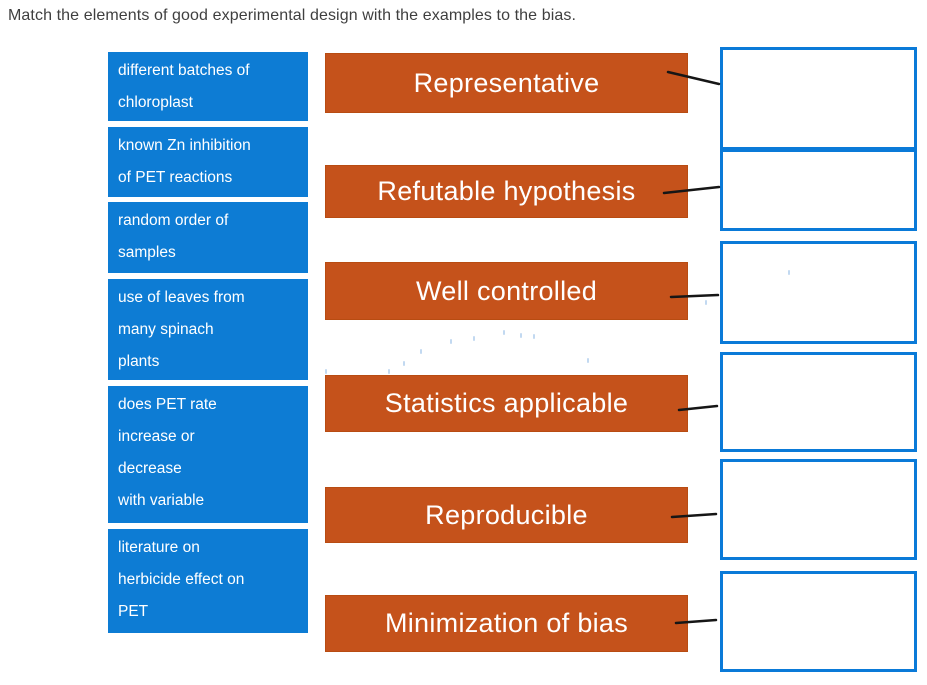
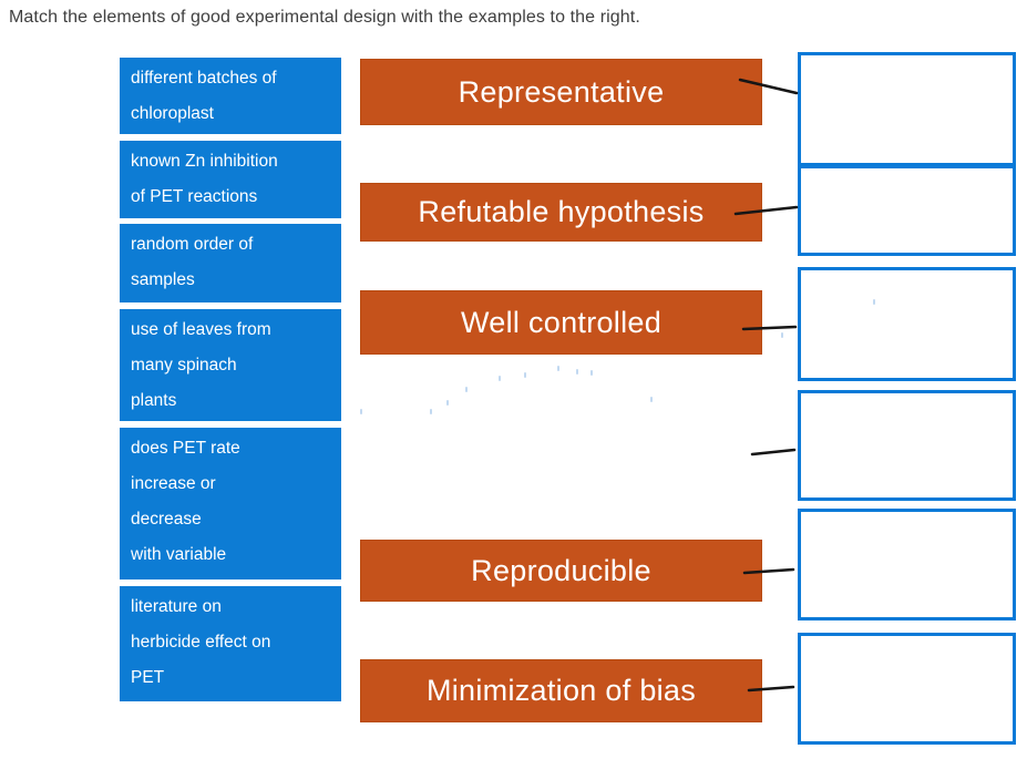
- Match the elements of good experimental design with the examples to the bias.
+ Match the elements of good experimental design with the examples to the right.
  different batches of
  chloroplast
  known Zn inhibition
  of PET reactions
  random order of
  samples
  use of leaves from
  many spinach
  plants
  does PET rate
  increase or
  decrease
  with variable
  literature on
  herbicide effect on
  PET
  Representative
  Refutable hypothesis
  Well controlled
- Statistics applicable
  Reproducible
  Minimization of bias
